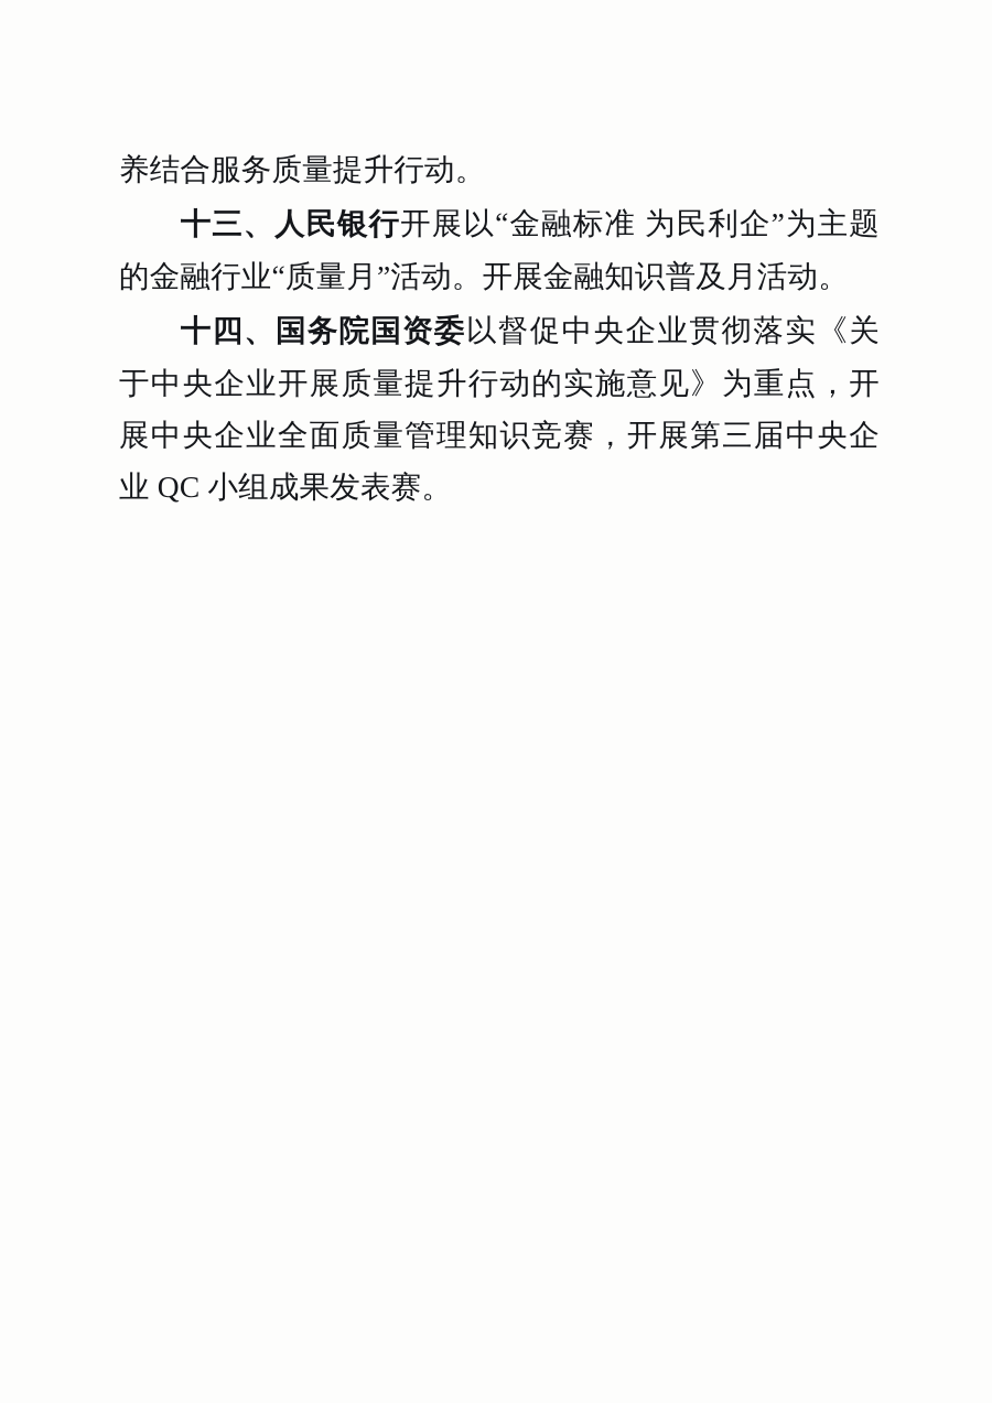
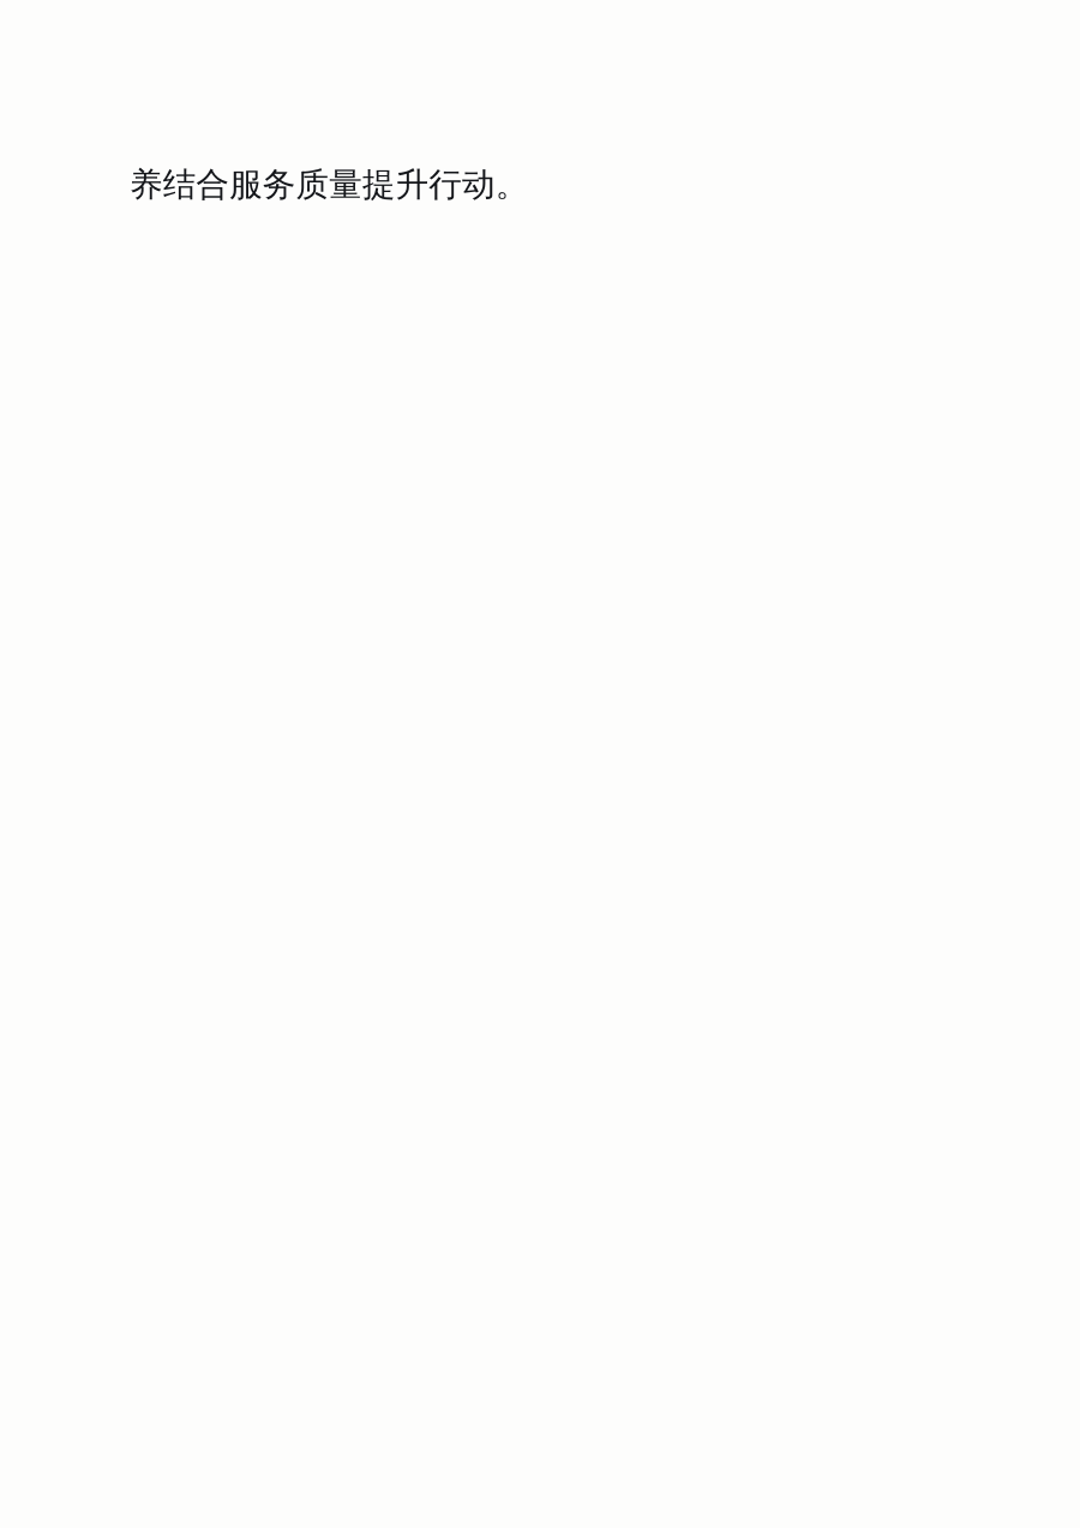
  养结合服务质量提升行动。
- 十三、人民银行开展以“金融标准 为民利企”为主题的金融行业“质量月”活动。开展金融知识普及月活动。
- 十四、国务院国资委以督促中央企业贯彻落实《关于中央企业开展质量提升行动的实施意见》为重点，开展中央企业全面质量管理知识竞赛，开展第三届中央企业 QC 小组成果发表赛。
